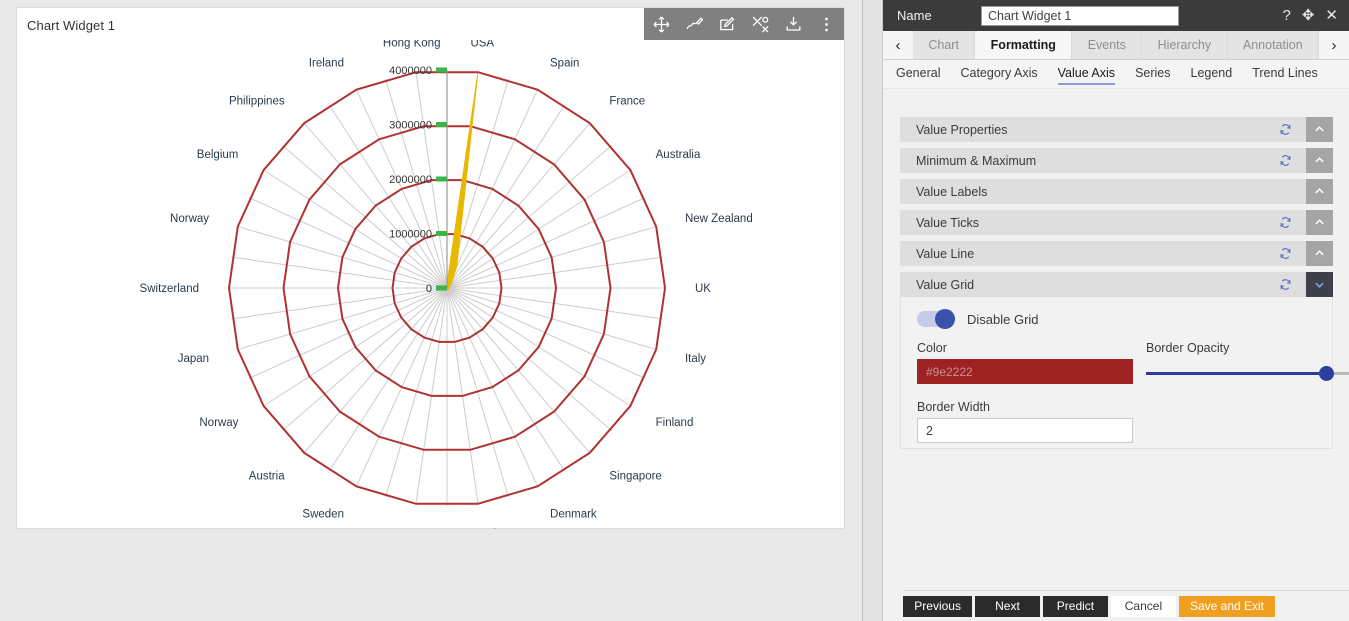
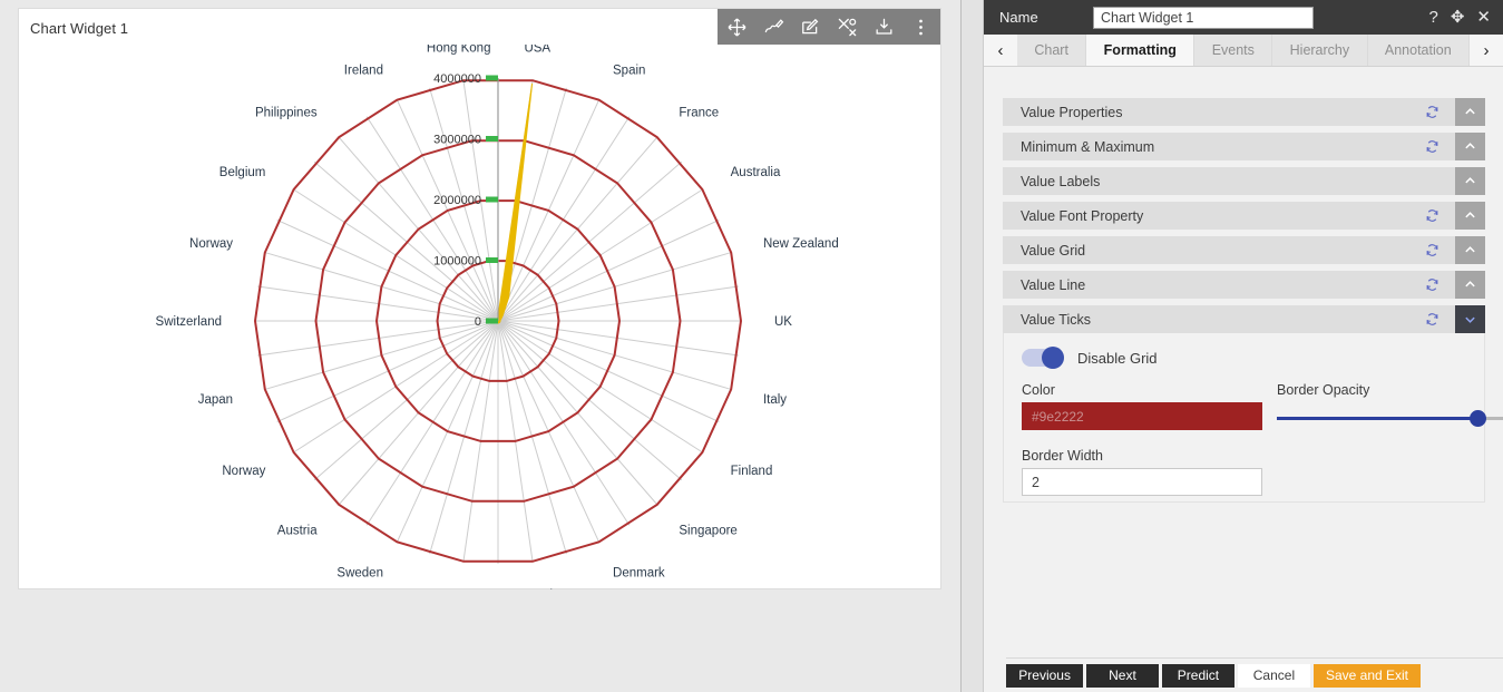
  Chart Widget 1
  0
  1000000
  2000000
  3000000
  4000000
  USA
  Spain
  France
  Australia
  New Zealand
  UK
  Italy
  Finland
  Singapore
  Denmark
  Sweden
  Austria
  Norway
  Japan
  Switzerland
  Norway
  Belgium
  Philippines
  Ireland
  Hong Kong
  Name
  Chart Widget 1
  ?
  ✥
  ✕
  ‹
  Chart
  Formatting
  Events
  Hierarchy
  Annotation
  ›
- General
- Category Axis
- Value Axis
- Series
- Legend
- Trend Lines
  Value Properties
  Minimum & Maximum
  Value Labels
+ Value Font Property
- Value Ticks
+ Value Grid
  Value Line
- Value Grid
+ Value Ticks
  Disable Grid
  Color
  #9e2222
  Border Opacity
  Border Width
  2
  Previous
  Next
  Predict
  Cancel
  Save and Exit
